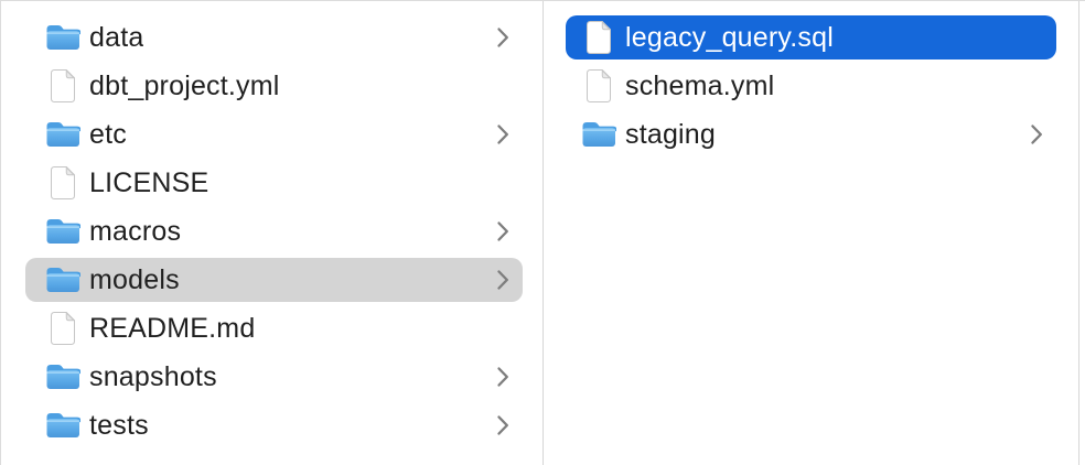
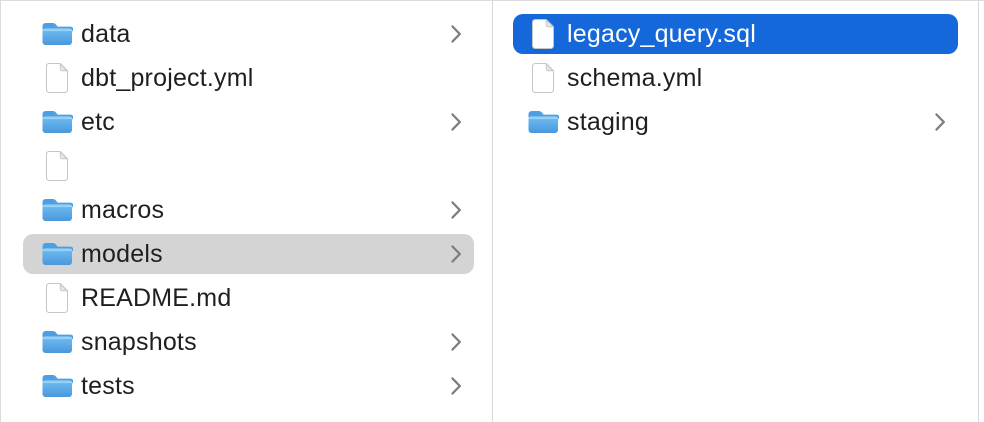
  data
  dbt_project.yml
  etc
- LICENSE
  macros
  models
  README.md
  snapshots
  tests
  legacy_query.sql
  schema.yml
  staging
